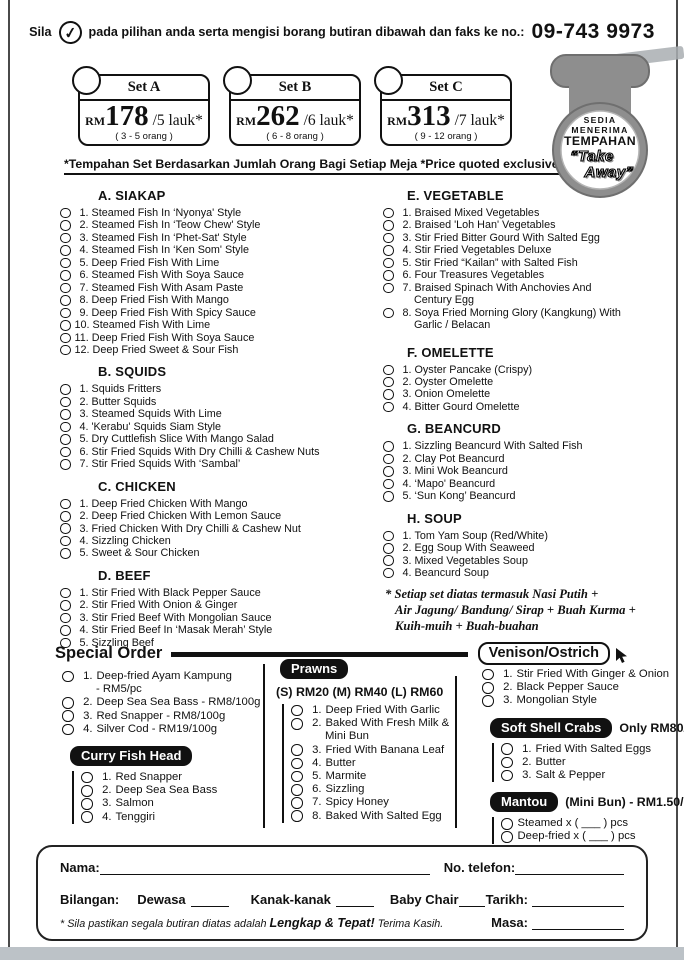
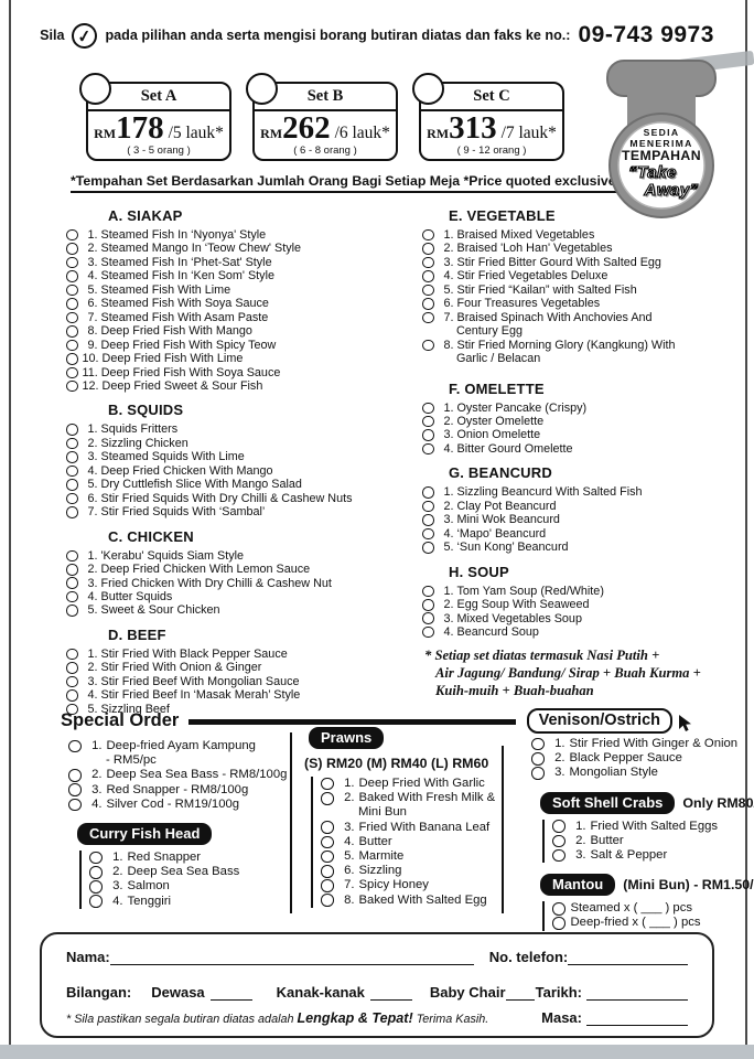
  Sila
- pada pilihan anda serta mengisi borang butiran dibawah dan faks ke no.:
+ pada pilihan anda serta mengisi borang butiran diatas dan faks ke no.:
  09-743 9973
  Set A
  RM
  178
  /5 lauk*
  ( 3 - 5 orang )
  Set B
  RM
  262
  /6 lauk*
  ( 6 - 8 orang )
  Set C
  RM
  313
  /7 lauk*
  ( 9 - 12 orang )
  *Tempahan Set Berdasarkan Jumlah Orang Bagi Setiap Meja *Price quoted exclusiv
  SEDIA
  MENERIMA
  TEMPAHAN
  “Take
  Away”
  A. SIAKAP
  1.
  Steamed Fish In ‘Nyonya' Style
  2.
- Steamed Fish In ‘Teow Chew' Style
+ Steamed Mango In ‘Teow Chew' Style
  3.
  Steamed Fish In ‘Phet-Sat' Style
  4.
  Steamed Fish In ‘Ken Som' Style
  5.
- Deep Fried Fish With Lime
+ Steamed Fish With Lime
  6.
  Steamed Fish With Soya Sauce
  7.
  Steamed Fish With Asam Paste
  8.
  Deep Fried Fish With Mango
  9.
- Deep Fried Fish With Spicy Sauce
+ Deep Fried Fish With Spicy Teow
  10.
- Steamed Fish With Lime
+ Deep Fried Fish With Lime
  11.
  Deep Fried Fish With Soya Sauce
  12.
  Deep Fried Sweet & Sour Fish
  B. SQUIDS
  1.
  Squids Fritters
  2.
- Butter Squids
+ Sizzling Chicken
  3.
  Steamed Squids With Lime
  4.
- 'Kerabu' Squids Siam Style
+ Deep Fried Chicken With Mango
  5.
  Dry Cuttlefish Slice With Mango Salad
  6.
  Stir Fried Squids With Dry Chilli & Cashew Nuts
  7.
  Stir Fried Squids With ‘Sambal’
  C. CHICKEN
  1.
- Deep Fried Chicken With Mango
+ 'Kerabu' Squids Siam Style
  2.
  Deep Fried Chicken With Lemon Sauce
  3.
  Fried Chicken With Dry Chilli & Cashew Nut
  4.
- Sizzling Chicken
+ Butter Squids
  5.
  Sweet & Sour Chicken
  D. BEEF
  1.
  Stir Fried With Black Pepper Sauce
  2.
  Stir Fried With Onion & Ginger
  3.
  Stir Fried Beef With Mongolian Sauce
  4.
  Stir Fried Beef In ‘Masak Merah’ Style
  5.
  Sizzling Beef
  E. VEGETABLE
  1.
  Braised Mixed Vegetables
  2.
  Braised 'Loh Han' Vegetables
  3.
  Stir Fried Bitter Gourd With Salted Egg
  4.
  Stir Fried Vegetables Deluxe
  5.
  Stir Fried “Kailan” with Salted Fish
  6.
  Four Treasures Vegetables
  7.
  Braised Spinach With Anchovies And
  Century Egg
  8.
- Soya Fried Morning Glory (Kangkung) With
+ Stir Fried Morning Glory (Kangkung) With
  Garlic / Belacan
  F. OMELETTE
  1.
  Oyster Pancake (Crispy)
  2.
  Oyster Omelette
  3.
  Onion Omelette
  4.
  Bitter Gourd Omelette
  G. BEANCURD
  1.
  Sizzling Beancurd With Salted Fish
  2.
  Clay Pot Beancurd
  3.
  Mini Wok Beancurd
  4.
  ‘Mapo' Beancurd
  5.
  ‘Sun Kong’ Beancurd
  H. SOUP
  1.
  Tom Yam Soup (Red/White)
  2.
  Egg Soup With Seaweed
  3.
  Mixed Vegetables Soup
  4.
  Beancurd Soup
  * Setiap set diatas termasuk Nasi Putih +
  Air Jagung/ Bandung/ Sirap + Buah Kurma +
  Kuih-muih + Buah-buahan
  Special Order
  Venison/Ostrich
  1.
  Deep-fried Ayam Kampung
  - RM5/pc
  2.
  Deep Sea Sea Bass - RM8/100g
  3.
  Red Snapper - RM8/100g
  4.
  Silver Cod - RM19/100g
  Curry Fish Head
  1.
  Red Snapper
  2.
  Deep Sea Sea Bass
  3.
  Salmon
  4.
  Tenggiri
  Prawns
  (S) RM20 (M) RM40 (L) RM60
  1.
  Deep Fried With Garlic
  2.
  Baked With Fresh Milk &
  Mini Bun
  3.
  Fried With Banana Leaf
  4.
  Butter
  5.
  Marmite
  6.
  Sizzling
  7.
  Spicy Honey
  8.
  Baked With Salted Egg
  1.
  Stir Fried With Ginger & Onion
  2.
  Black Pepper Sauce
  3.
  Mongolian Style
  Soft Shell Crabs
  Only RM80
  1.
  Fried With Salted Eggs
  2.
  Butter
  3.
  Salt & Pepper
  Mantou
  (Mini Bun) - RM1.50/
  Steamed x ( ___ ) pcs
  Deep-fried x ( ___ ) pcs
  Nama:
  No. telefon:
  Bilangan:
  Dewasa
  Kanak-kanak
  Baby Chair
  Tarikh:
  * Sila pastikan segala butiran diatas adalah
  Lengkap & Tepat!
  Terima Kasih.
  Masa:
